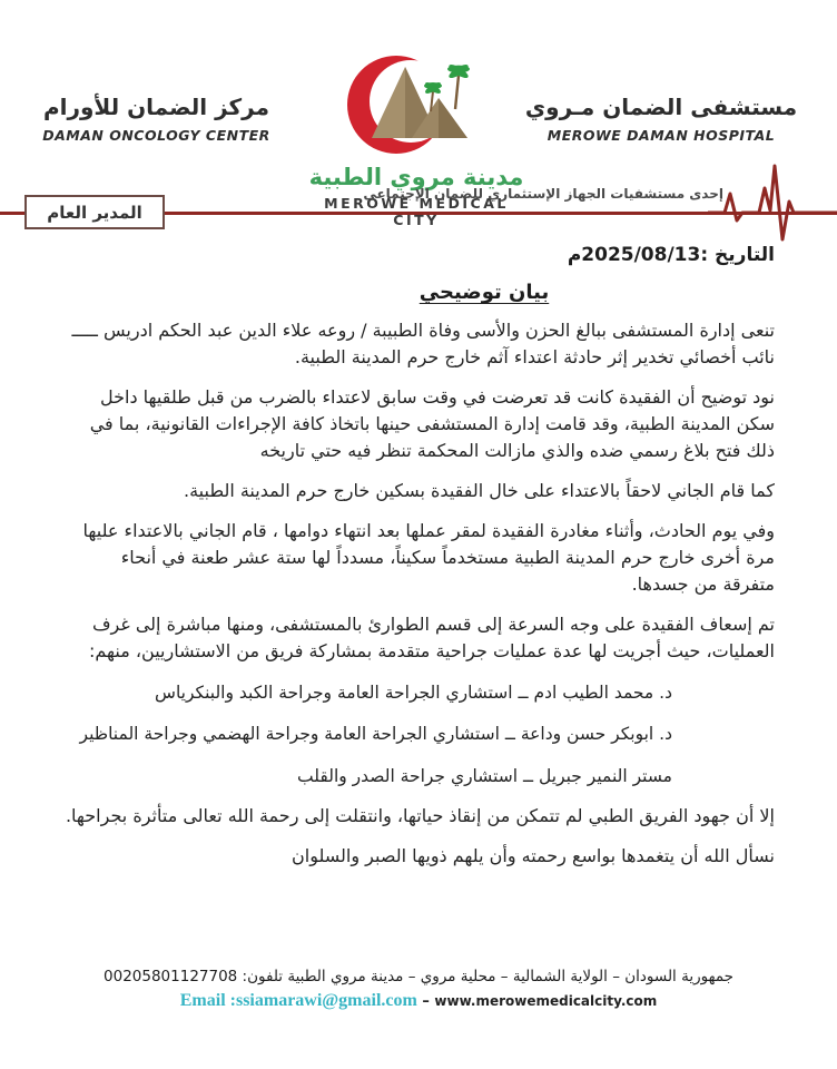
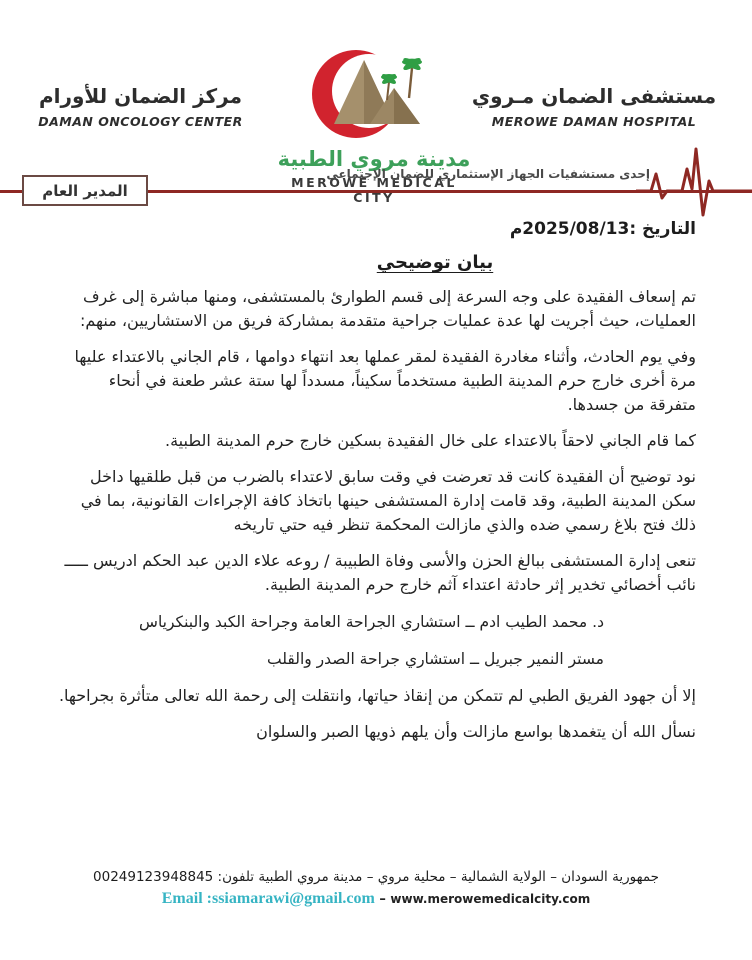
  مركز الضمان للأورام
  DAMAN ONCOLOGY CENTER
  مدينة مروي الطبية
  MEROWE MEDICAL CITY
  مستشفى الضمان مـروي
  MEROWE DAMAN HOSPITAL
  إحدى مستشفيات الجهاز الإستثماري للضمان الإجتماعي
  المدير العام
  التاريخ :2025/08/13م
  بيان توضيحي
- تنعى إدارة المستشفى ببالغ الحزن والأسى وفاة الطبيبة / روعه علاء الدين عبد الحكم ادريس ـــــ نائب أخصائي تخدير إثر حادثة اعتداء آثم خارج حرم المدينة الطبية.
+ تم إسعاف الفقيدة على وجه السرعة إلى قسم الطوارئ بالمستشفى، ومنها مباشرة إلى غرف العمليات، حيث أجريت لها عدة عمليات جراحية متقدمة بمشاركة فريق من الاستشاريين، منهم:
- نود توضيح أن الفقيدة كانت قد تعرضت في وقت سابق لاعتداء بالضرب من قبل طلقيها داخل سكن المدينة الطبية، وقد قامت إدارة المستشفى حينها باتخاذ كافة الإجراءات القانونية، بما في ذلك فتح بلاغ رسمي ضده والذي مازالت المحكمة تنظر فيه حتي تاريخه
+ وفي يوم الحادث، وأثناء مغادرة الفقيدة لمقر عملها بعد انتهاء دوامها ، قام الجاني بالاعتداء عليها مرة أخرى خارج حرم المدينة الطبية مستخدماً سكيناً، مسدداً لها ستة عشر طعنة في أنحاء متفرقة من جسدها.
  كما قام الجاني لاحقاً بالاعتداء على خال الفقيدة بسكين خارج حرم المدينة الطبية.
- وفي يوم الحادث، وأثناء مغادرة الفقيدة لمقر عملها بعد انتهاء دوامها ، قام الجاني بالاعتداء عليها مرة أخرى خارج حرم المدينة الطبية مستخدماً سكيناً، مسدداً لها ستة عشر طعنة في أنحاء متفرقة من جسدها.
+ نود توضيح أن الفقيدة كانت قد تعرضت في وقت سابق لاعتداء بالضرب من قبل طلقيها داخل سكن المدينة الطبية، وقد قامت إدارة المستشفى حينها باتخاذ كافة الإجراءات القانونية، بما في ذلك فتح بلاغ رسمي ضده والذي مازالت المحكمة تنظر فيه حتي تاريخه
- تم إسعاف الفقيدة على وجه السرعة إلى قسم الطوارئ بالمستشفى، ومنها مباشرة إلى غرف العمليات، حيث أجريت لها عدة عمليات جراحية متقدمة بمشاركة فريق من الاستشاريين، منهم:
+ تنعى إدارة المستشفى ببالغ الحزن والأسى وفاة الطبيبة / روعه علاء الدين عبد الحكم ادريس ـــــ نائب أخصائي تخدير إثر حادثة اعتداء آثم خارج حرم المدينة الطبية.
  د. محمد الطيب ادم ــ استشاري الجراحة العامة وجراحة الكبد والبنكرياس
- د. ابوبكر حسن وداعة ــ استشاري الجراحة العامة وجراحة الهضمي وجراحة المناظير
  مستر النمير جبريل ــ استشاري جراحة الصدر والقلب
  إلا أن جهود الفريق الطبي لم تتمكن من إنقاذ حياتها، وانتقلت إلى رحمة الله تعالى متأثرة بجراحها.
- نسأل الله أن يتغمدها بواسع رحمته وأن يلهم ذويها الصبر والسلوان
+ نسأل الله أن يتغمدها بواسع مازالت وأن يلهم ذويها الصبر والسلوان
- جمهورية السودان – الولاية الشمالية – محلية مروي – مدينة مروي الطبية تلفون: 00205801127708
+ جمهورية السودان – الولاية الشمالية – محلية مروي – مدينة مروي الطبية تلفون: 00249123948845
  Email :ssiamarawi@gmail.com – www.merowemedicalcity.com
